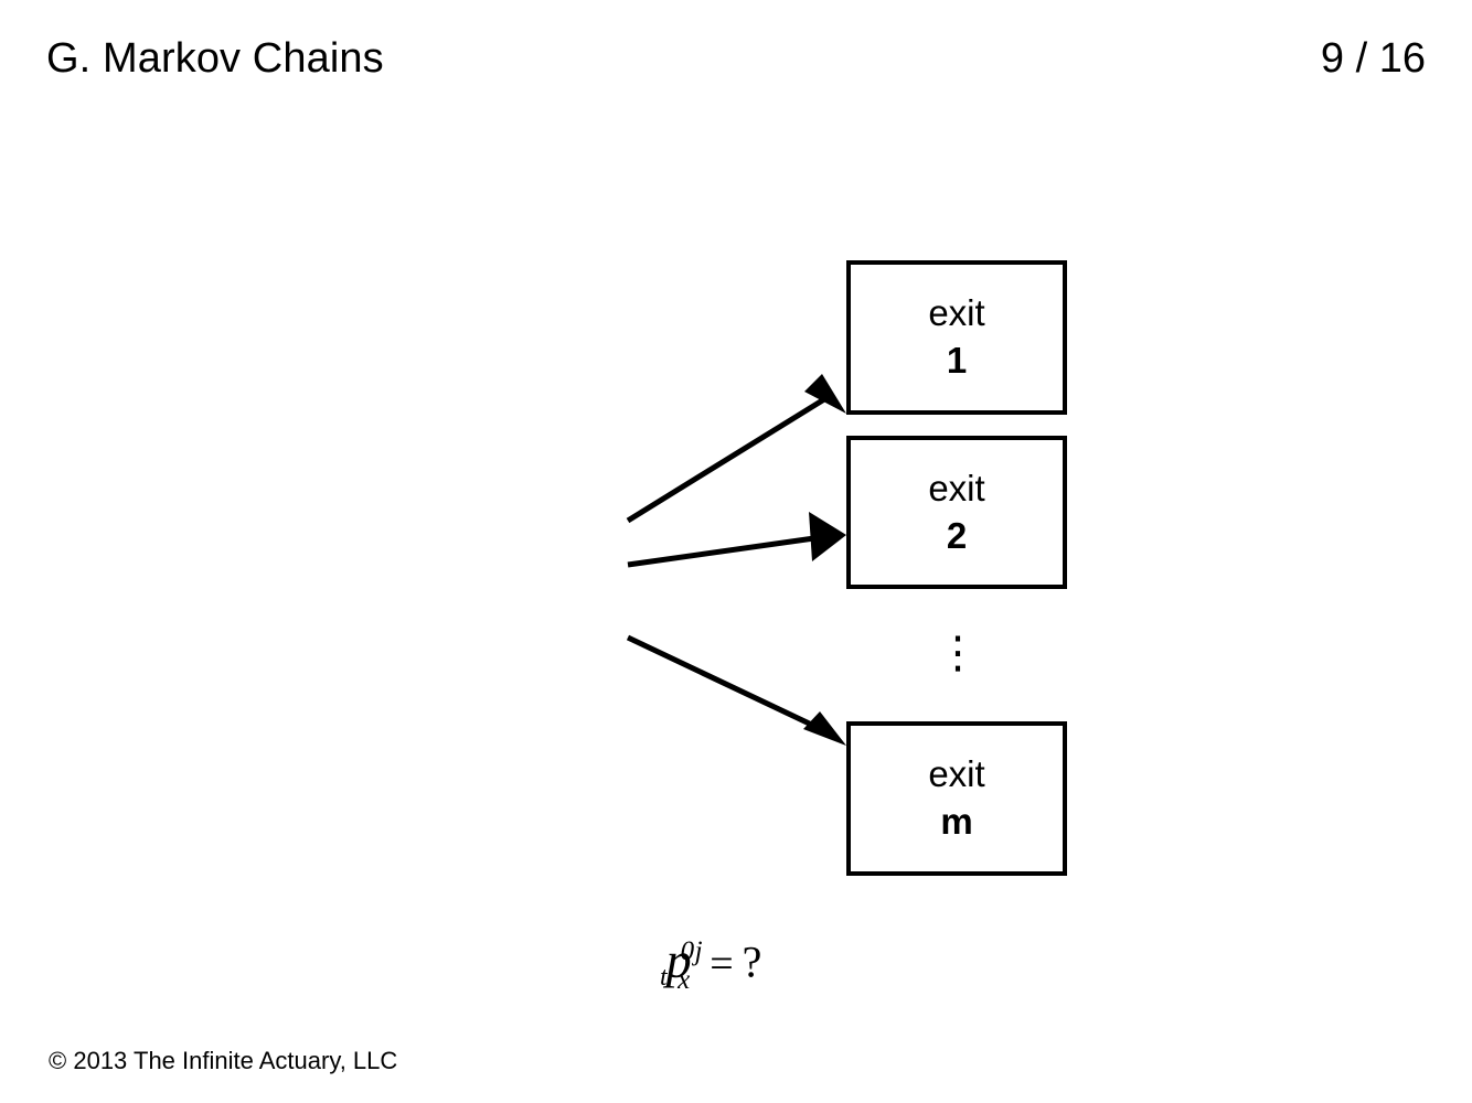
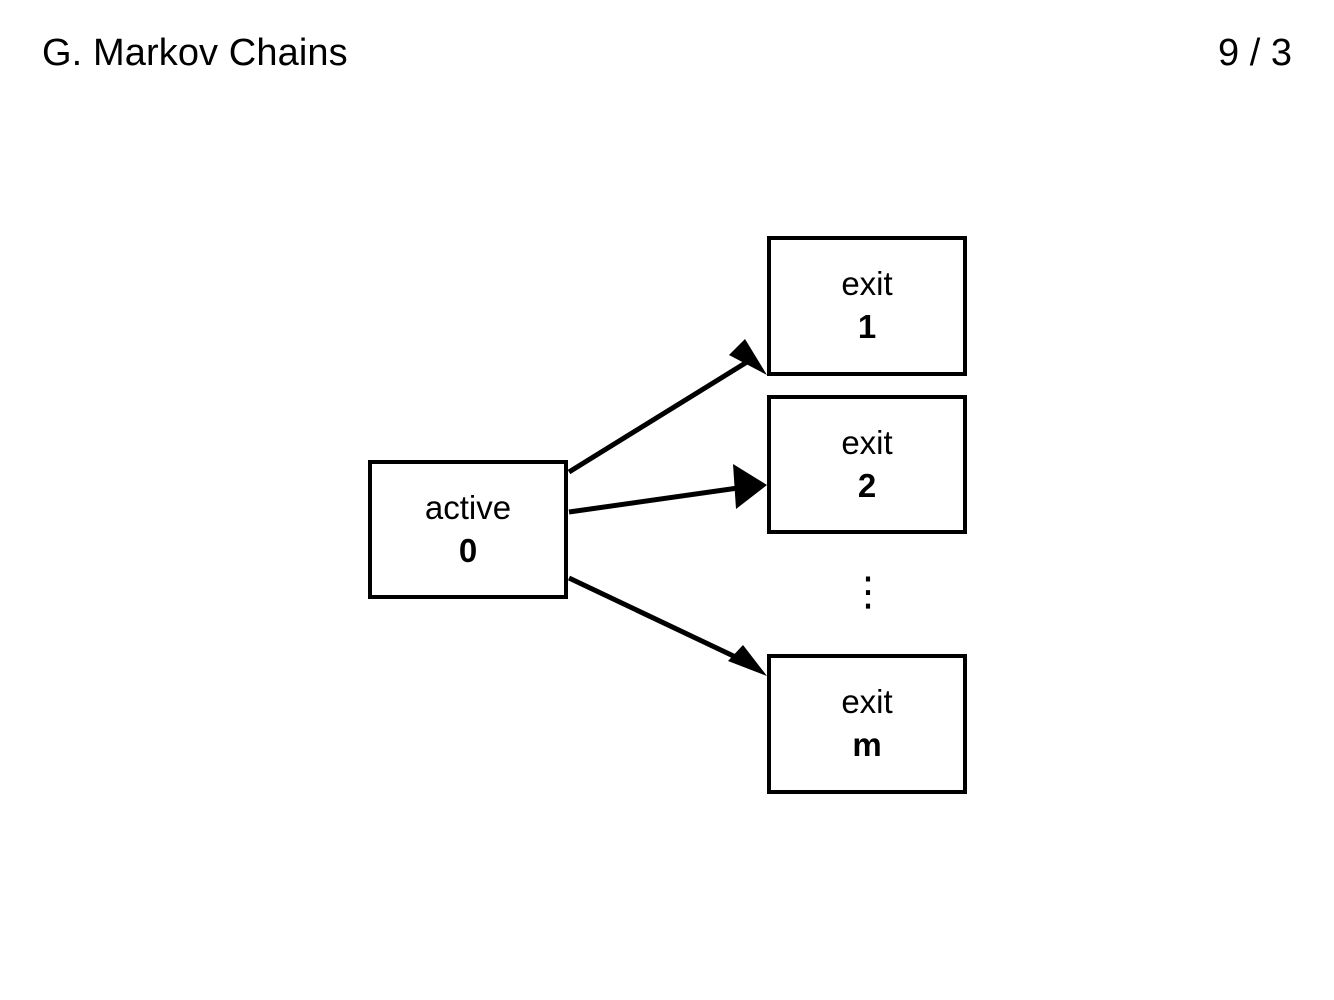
  G. Markov Chains
- 9 / 16
+ 9 / 3
+ active
+ 0
  exit
  1
  exit
  2
  ⋮
  exit
  m
- tp0jx= ?
- © 2013 The Infinite Actuary, LLC
